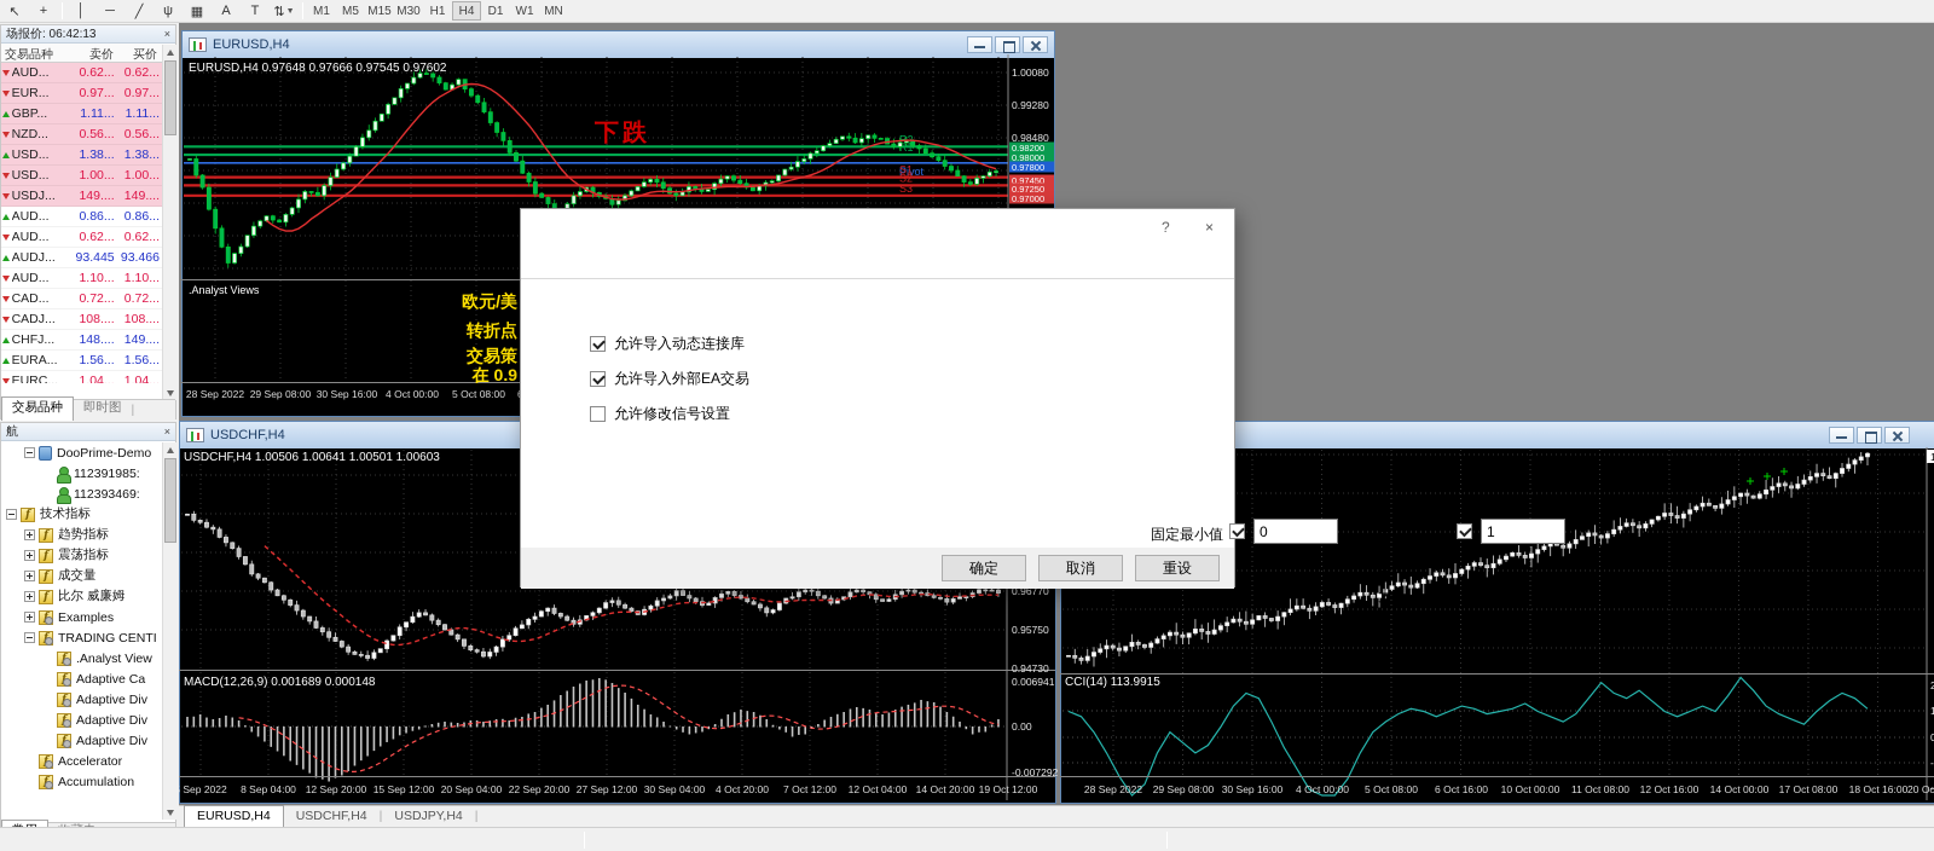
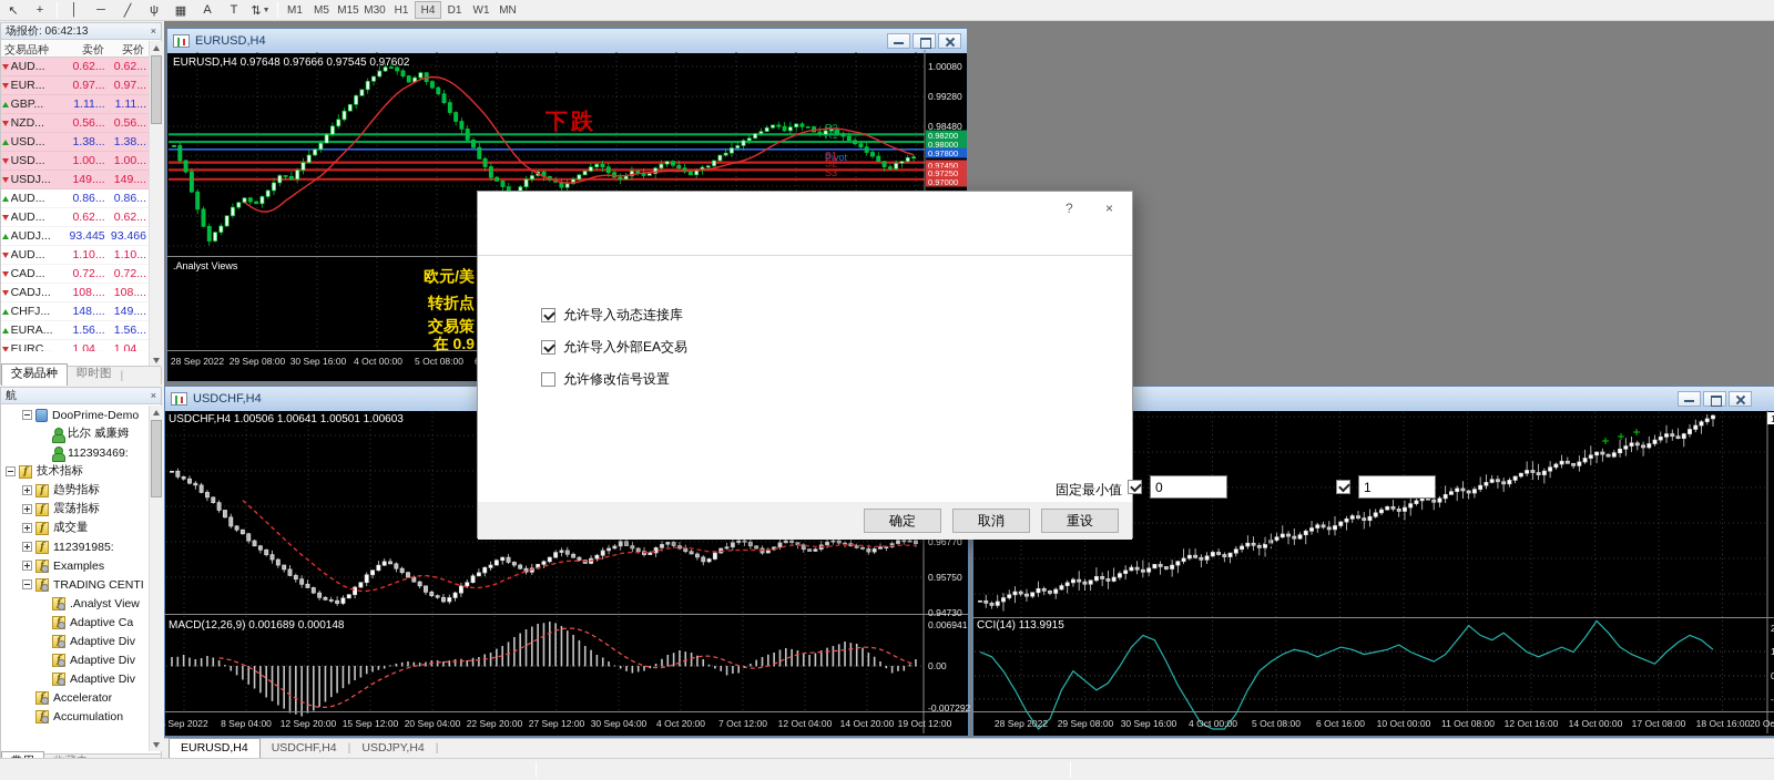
  ↖
  +
  │
  ─
  ╱
  ψ
  ▦
  A
  T
  ⇅
  M1
  M5
  M15
  M30
  H1
  H4
  D1
  W1
  MN
  场报价: 06:42:13
  ×
  交易品种
  卖价
  买价
  AUD...
  0.62...
  0.62...
  EUR...
  0.97...
  0.97...
  GBP...
  1.11...
  1.11...
  NZD...
  0.56...
  0.56...
  USD...
  1.38...
  1.38...
  USD...
  1.00...
  1.00...
  USDJ...
  149....
  149....
  AUD...
  0.86...
  0.86...
  AUD...
  0.62...
  0.62...
  AUDJ...
  93.445
  93.466
  AUD...
  1.10...
  1.10...
  CAD...
  0.72...
  0.72...
  CADJ...
  108....
  108....
  CHFJ...
  148....
  149....
  EURA...
  1.56...
  1.56...
  EURC...
  1.04...
  1.04...
  交易品种
  即时图
  |
  航
  ×
  DooPrime-Demo
- 112391985:
+ 比尔 威廉姆
  112393469:
  f
  技术指标
  f
  趋势指标
  f
  震荡指标
  f
  成交量
  f
- 比尔 威廉姆
+ 112391985:
  f
  Examples
  f
  TRADING CENTI
  f
  .Analyst View
  f
  Adaptive Ca
  f
  Adaptive Div
  f
  Adaptive Div
  f
  Adaptive Div
  f
  Accelerator
  f
  Accumulation
  EURUSD,H4
  USDCHF,H4
  R2
  R1
  Pivot
  S1
  S2
  S3
  1.00080
  0.99280
  0.98480
  0.98200
  0.98000
  0.97800
  0.97450
  0.97250
  0.97000
  28 Sep 2022
  29 Sep 08:00
  30 Sep 16:00
  4 Oct 00:00
  5 Oct 08:00
  0.96770
  0.95750
  0.94730
  0.006941
  0.00
  -0.007292
  Sep 2022
  8 Sep 04:00
  12 Sep 20:00
  15 Sep 12:00
  20 Sep 04:00
  22 Sep 20:00
  27 Sep 12:00
  30 Sep 04:00
  4 Oct 20:00
  7 Oct 12:00
  12 Oct 04:00
  14 Oct 20:00
  19 Oct 12:00
  1
  2
  1
  28 Sep 2022
  29 Sep 08:00
  30 Sep 16:00
  4 Oct 00:00
  5 Oct 08:00
  6 Oct 16:00
  10 Oct 00:00
  11 Oct 08:00
  12 Oct 16:00
  14 Oct 00:00
  17 Oct 08:00
  18 Oct 16:00
  EURUSD,H4 0.97648 0.97666 0.97545 0.97602
  下跌
  .Analyst Views
  欧元/美
  转折点
  交易策
  在 0.9
  USDCHF,H4 1.00506 1.00641 1.00501 1.00603
  MACD(12,26,9) 0.001689 0.000148
  CCI(14) 113.9915
  ?
  ×
  允许导入动态连接库
  允许导入外部EA交易
  允许修改信号设置
  固定最小值
  0
  固定最大值
  1
  确定
  取消
  重设
  EURUSD,H4
  USDCHF,H4
  |
  USDJPY,H4
  |
